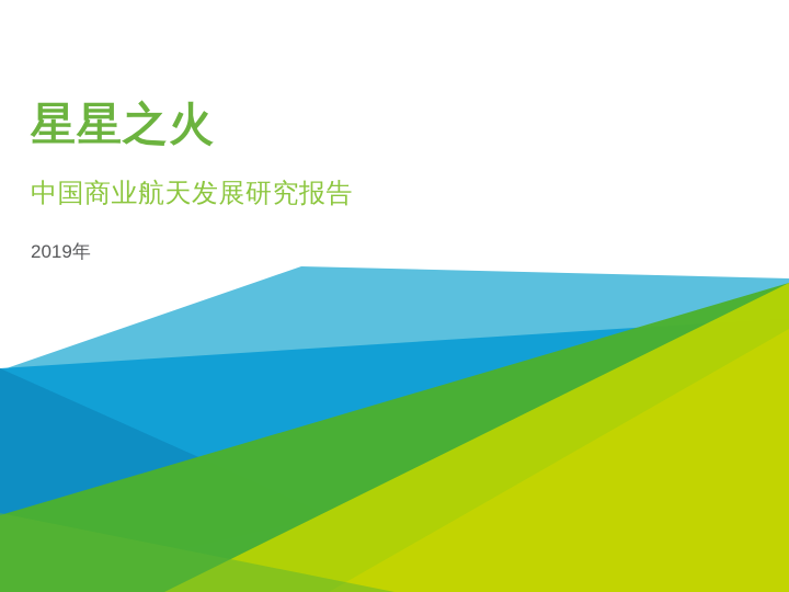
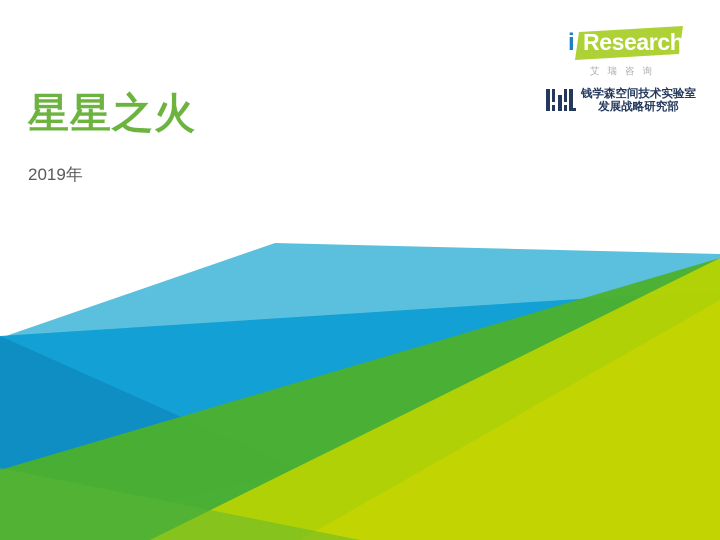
  星星之火
- 中国商业航天发展研究报告
  2019年
+ i
+ Research
+ 艾瑞咨询
+ 钱学森空间技术实验室
+ 发展战略研究部
